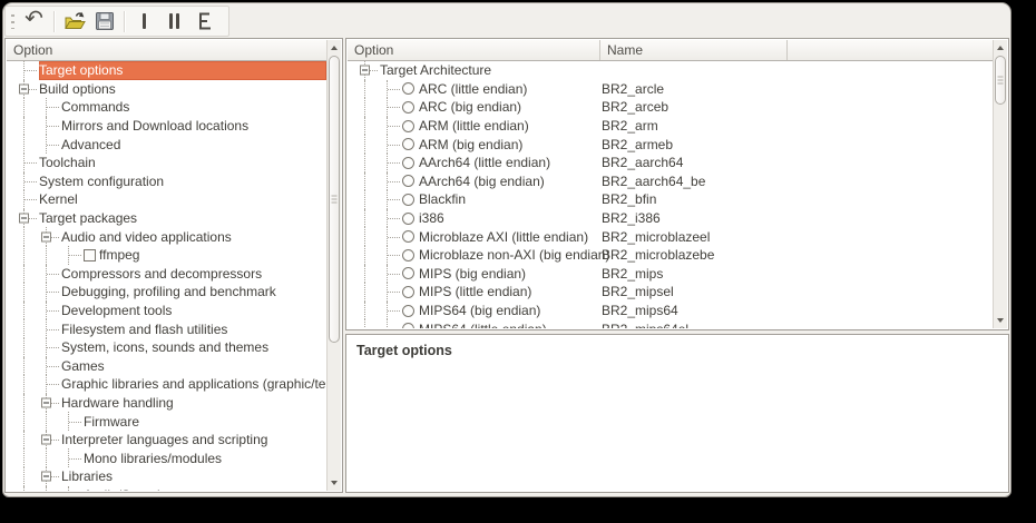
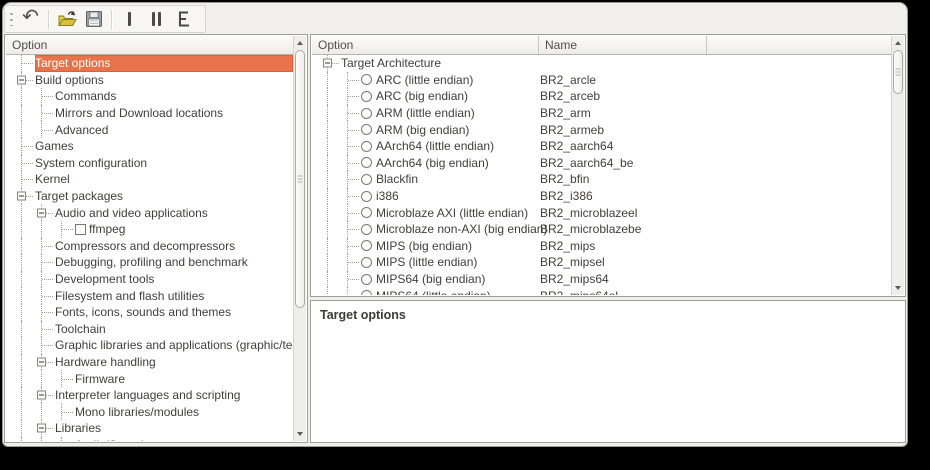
  ↶
  Option
  Target options
  Build options
  Commands
  Mirrors and Download locations
  Advanced
- Toolchain
+ Games
  System configuration
  Kernel
  Target packages
  Audio and video applications
  ffmpeg
  Compressors and decompressors
  Debugging, profiling and benchmark
  Development tools
  Filesystem and flash utilities
- System, icons, sounds and themes
+ Fonts, icons, sounds and themes
- Games
+ Toolchain
  Graphic libraries and applications (graphic/te
  Hardware handling
  Firmware
  Interpreter languages and scripting
  Mono libraries/modules
  Libraries
  Option
  Name
  Target Architecture
  ARC (little endian)
  BR2_arcle
  ARC (big endian)
  BR2_arceb
  ARM (little endian)
  BR2_arm
  ARM (big endian)
  BR2_armeb
  AArch64 (little endian)
  BR2_aarch64
  AArch64 (big endian)
  BR2_aarch64_be
  Blackfin
  BR2_bfin
  i386
  BR2_i386
  Microblaze AXI (little endian)
  BR2_microblazeel
  Microblaze non-AXI (big endian)
  BR2_microblazebe
  MIPS (big endian)
  BR2_mips
  MIPS (little endian)
  BR2_mipsel
  MIPS64 (big endian)
  BR2_mips64
  Target options
